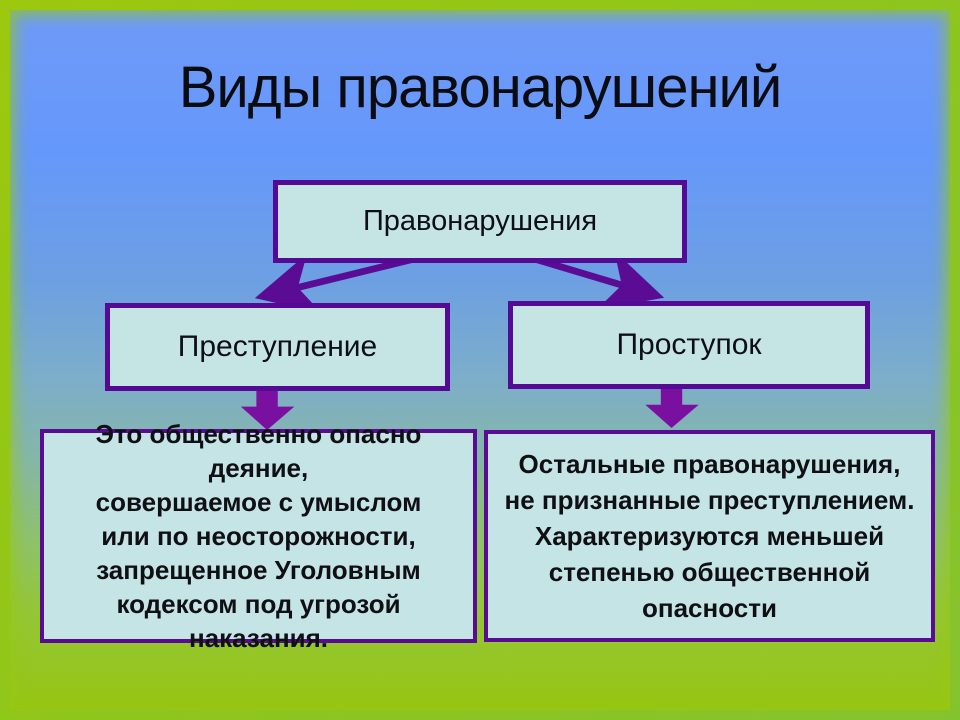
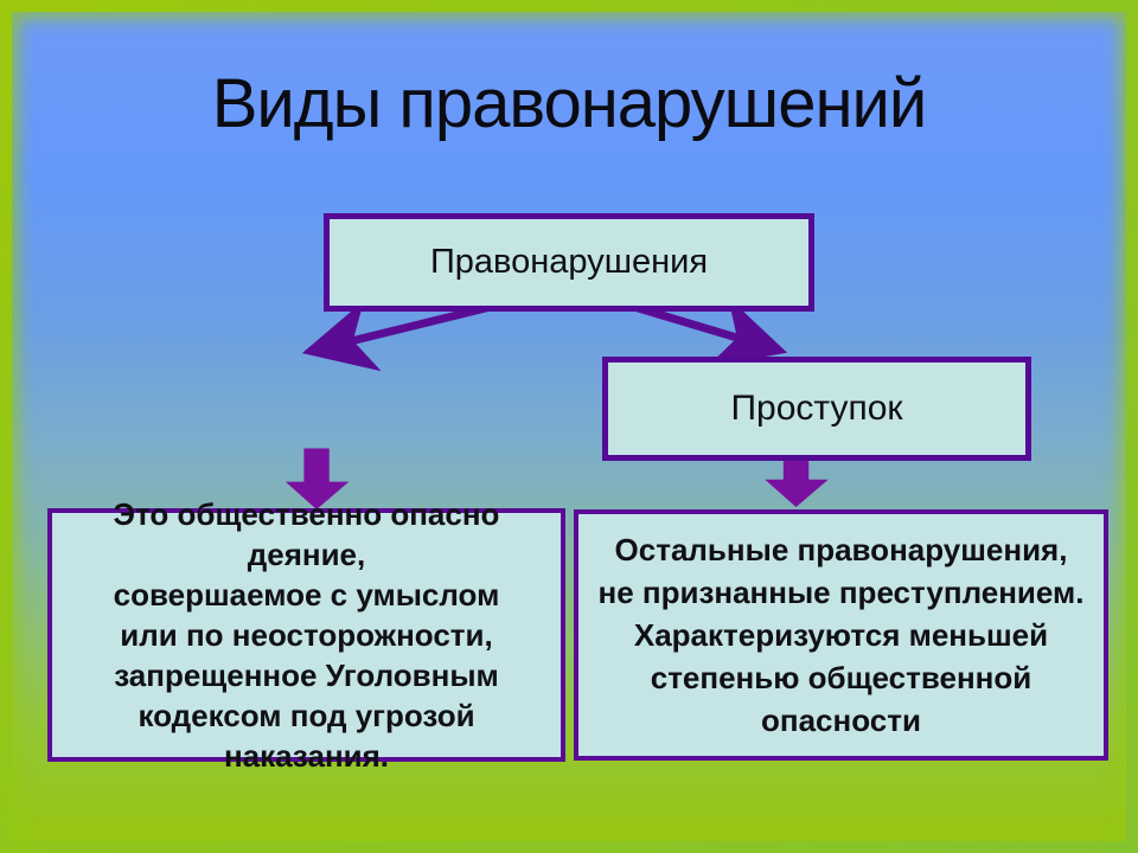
  Виды правонарушений
  Правонарушения
- Преступление
  Проступок
  Это общественно опасно деяние,
  совершаемое с умыслом
  или по неосторожности,
  запрещенное Уголовным
  кодексом под угрозой
  наказания.
  Остальные правонарушения,
  не признанные преступлением.
  Характеризуются меньшей
  степенью общественной
  опасности
